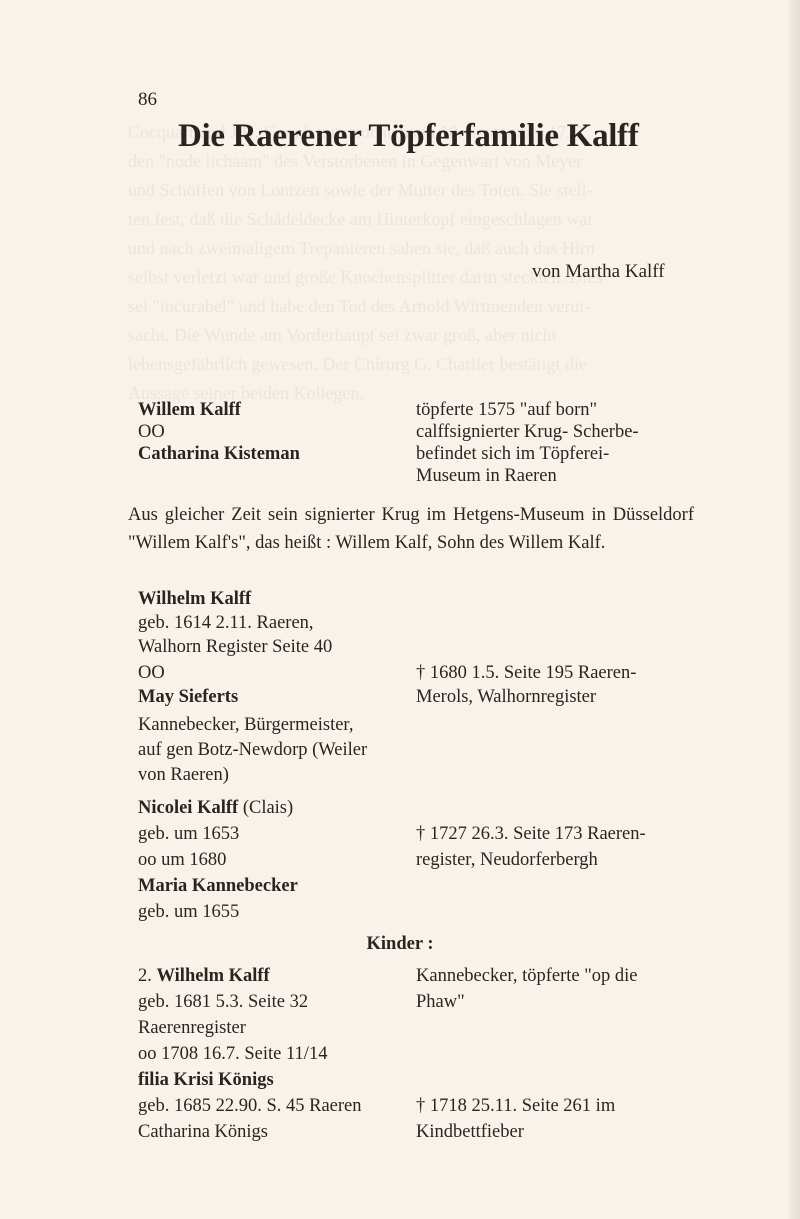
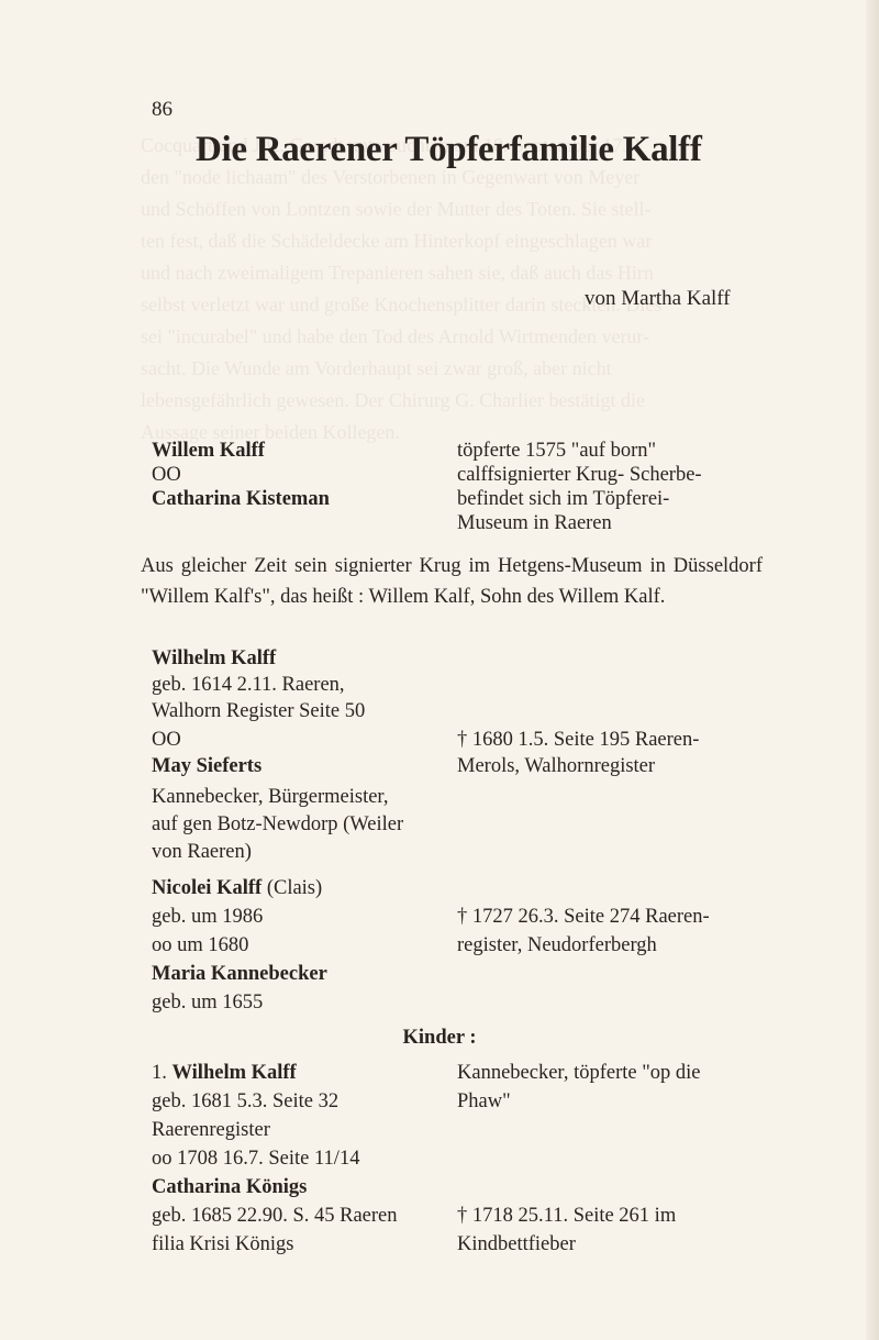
  Cocquart und J.H. Geradt untersuchten am 10. September 1731
  den "node lichaam" des Verstorbenen in Gegenwart von Meyer
  selbst verletzt war und große Knochensplitter darin steckten. Dies
  Aussage seiner beiden Kollegen.
  86
  Die Raerener Töpferfamilie Kalff
  von Martha Kalff
  Willem Kalff
  OO
  Catharina Kisteman
  töpferte 1575 "auf born"
  calffsignierter Krug- Scherbe-
  befindet sich im Töpferei-
  Museum in Raeren
  Aus gleicher Zeit sein signierter Krug im Hetgens-Museum in Düsseldorf "Willem Kalf's", das heißt : Willem Kalf, Sohn des Willem Kalf.
  Wilhelm Kalff
  geb. 1614 2.11. Raeren,
- Walhorn Register Seite 40
+ Walhorn Register Seite 50
  OO
  May Sieferts
  Kannebecker, Bürgermeister,
  auf gen Botz-Newdorp (Weiler
  von Raeren)
  † 1680 1.5. Seite 195 Raeren-
  Merols, Walhornregister
  Nicolei Kalff (Clais)
- geb. um 1653
+ geb. um 1986
  oo um 1680
  Maria Kannebecker
  geb. um 1655
- † 1727 26.3. Seite 173 Raeren-
+ † 1727 26.3. Seite 274 Raeren-
  register, Neudorferbergh
  Kinder :
- 2. Wilhelm Kalff
+ 1. Wilhelm Kalff
  geb. 1681 5.3. Seite 32
  Raerenregister
  oo 1708 16.7. Seite 11/14
- filia Krisi Königs
+ Catharina Königs
  geb. 1685 22.90. S. 45 Raeren
- Catharina Königs
+ filia Krisi Königs
  Kannebecker, töpferte "op die
  Phaw"
  † 1718 25.11. Seite 261 im
  Kindbettfieber
